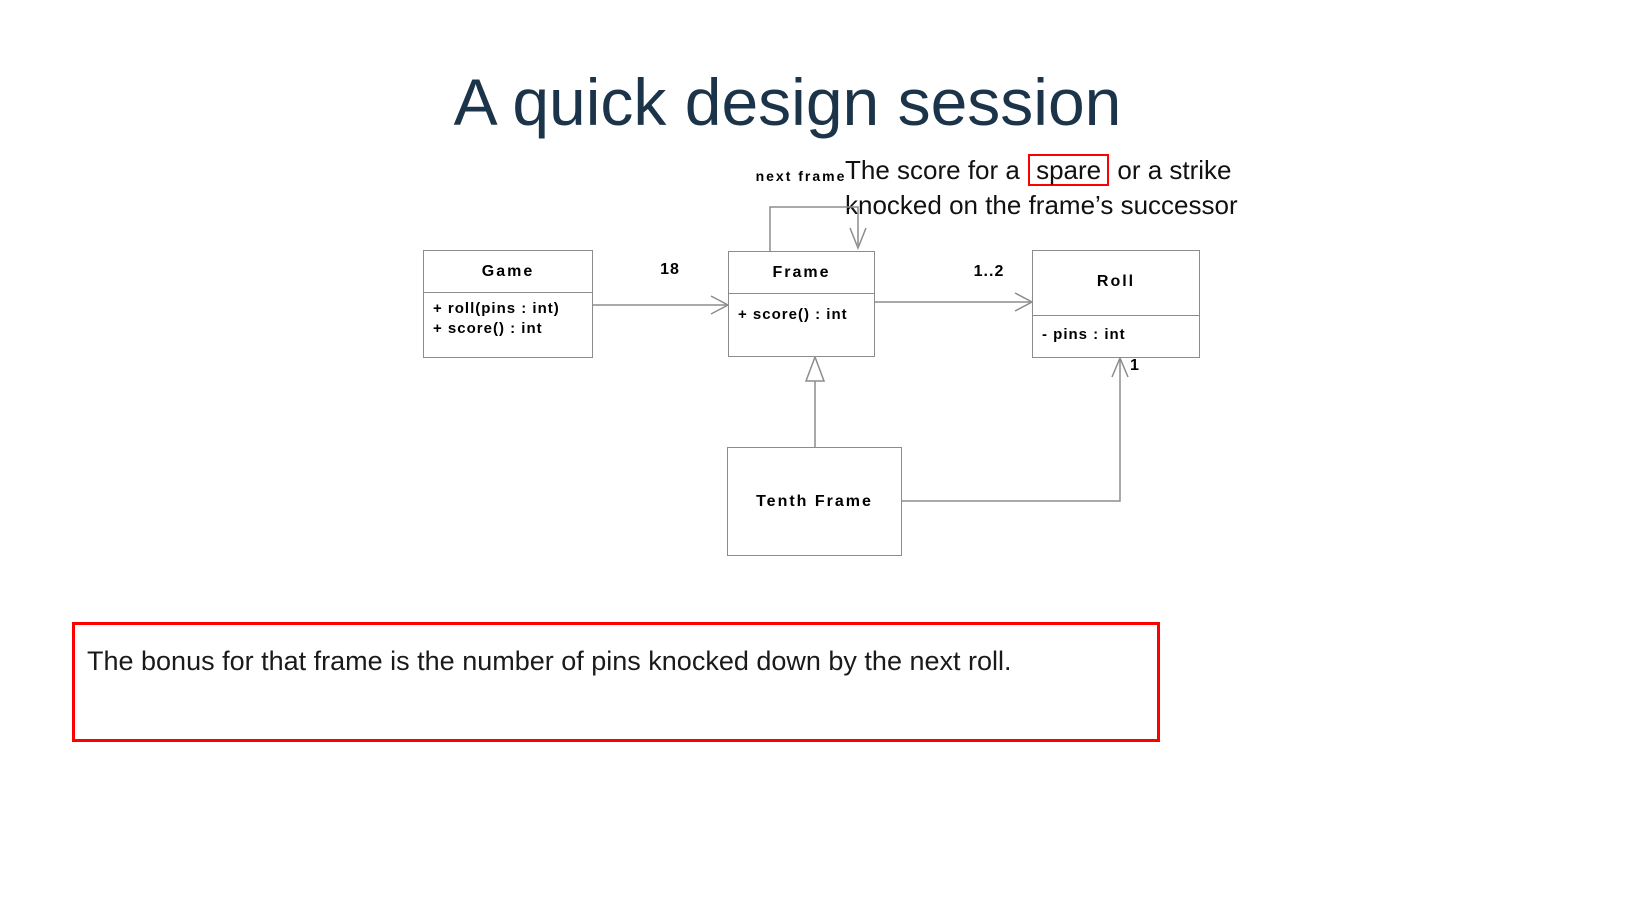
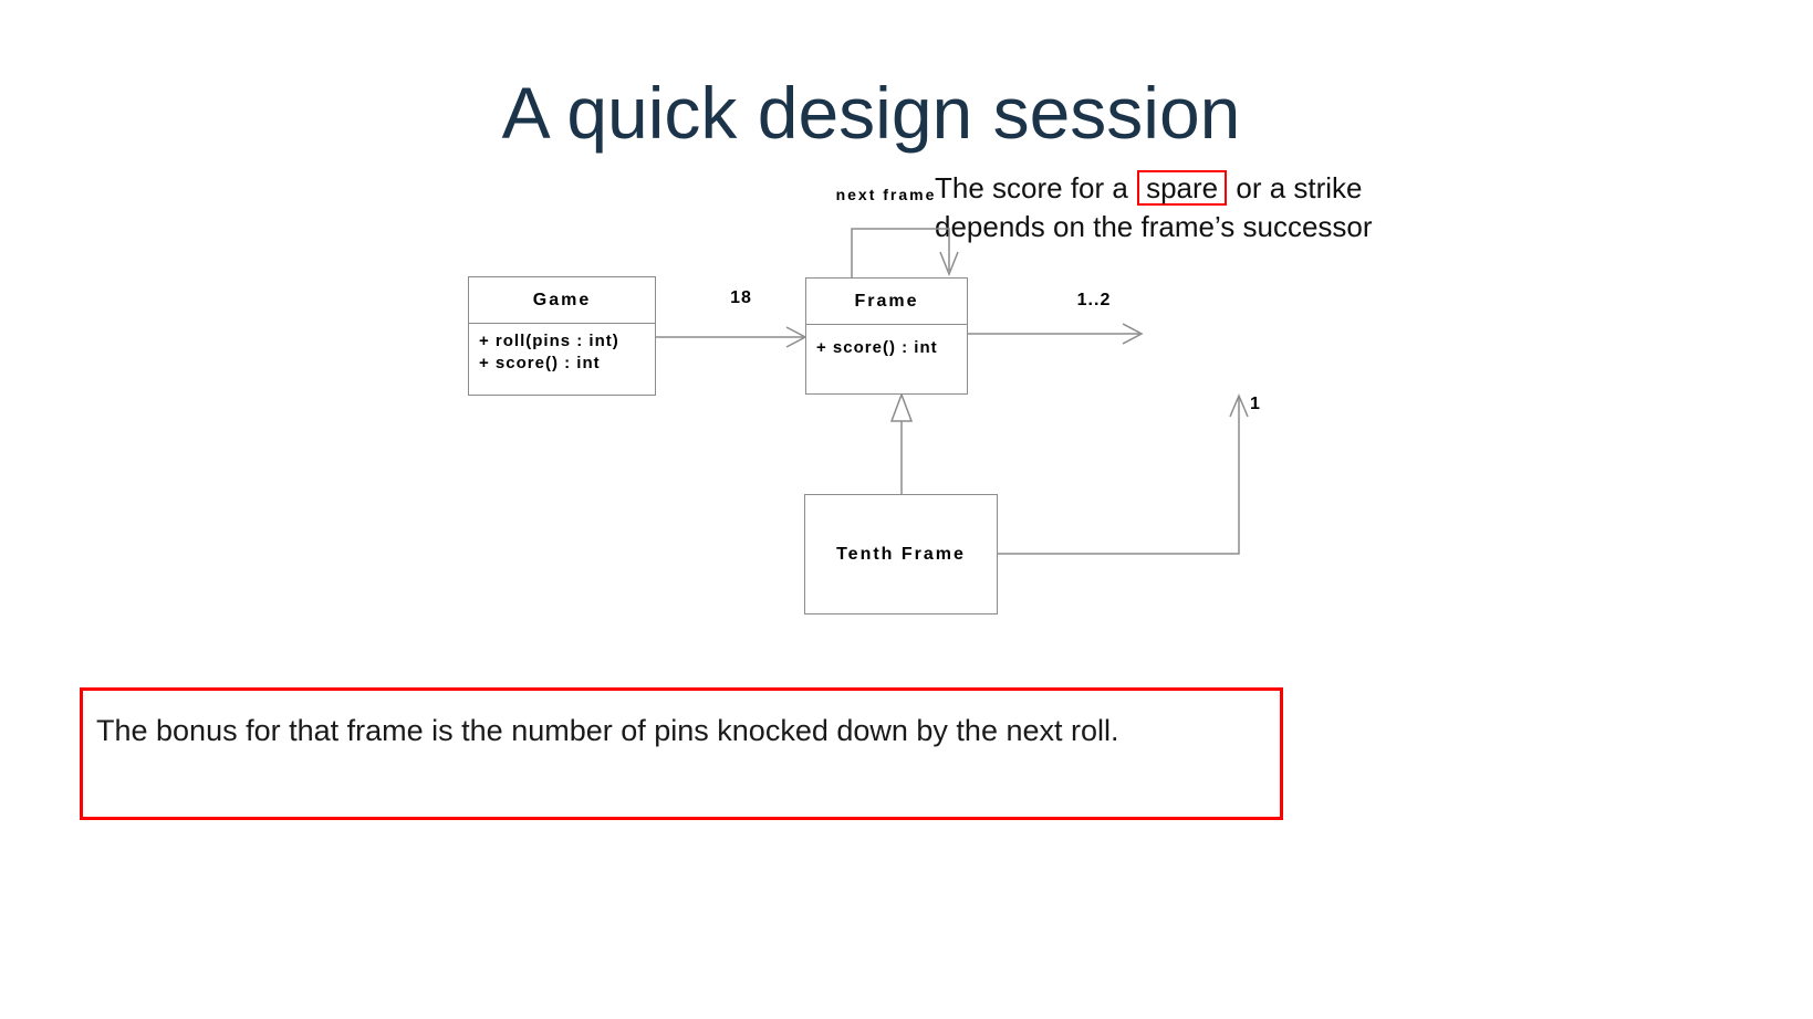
  A quick design session
  The score for a spare or a strike
- knocked on the frame’s successor
+ depends on the frame’s successor
  Game
  + roll(pins : int)
  + score() : int
  Frame
  + score() : int
- Roll
- - pins : int
  Tenth Frame
  18
  1..2
  next frame
  1
  The bonus for that frame is the number of pins knocked down by the next roll.
